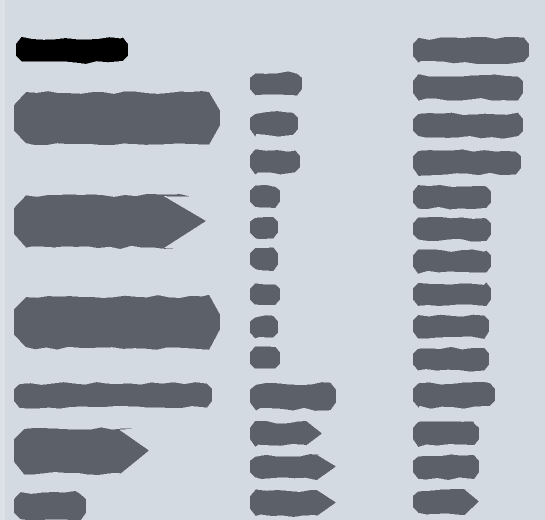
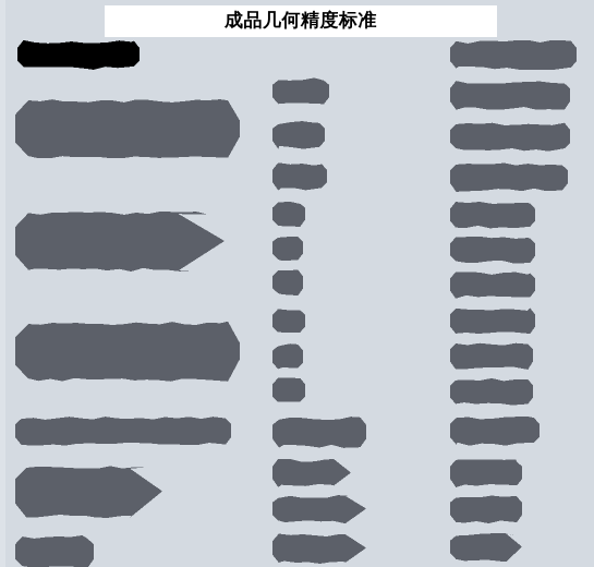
+ 成品几何精度标准
